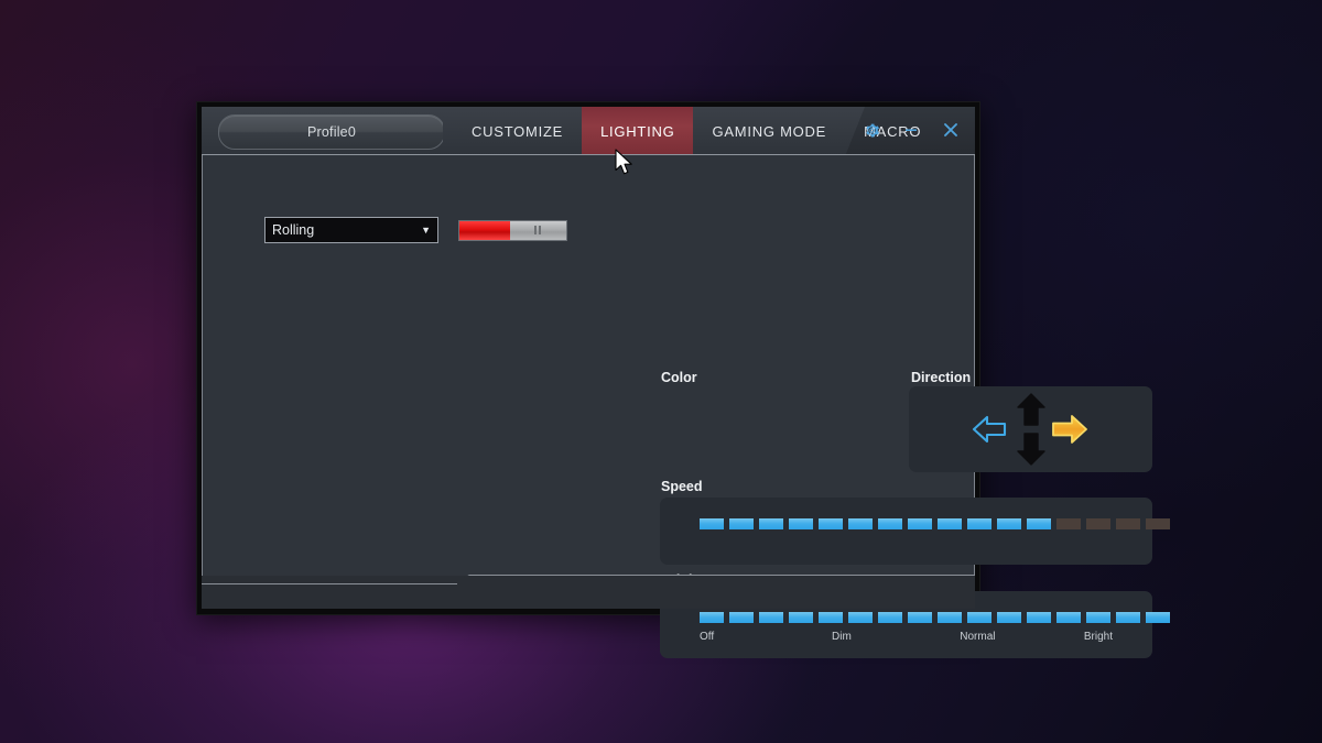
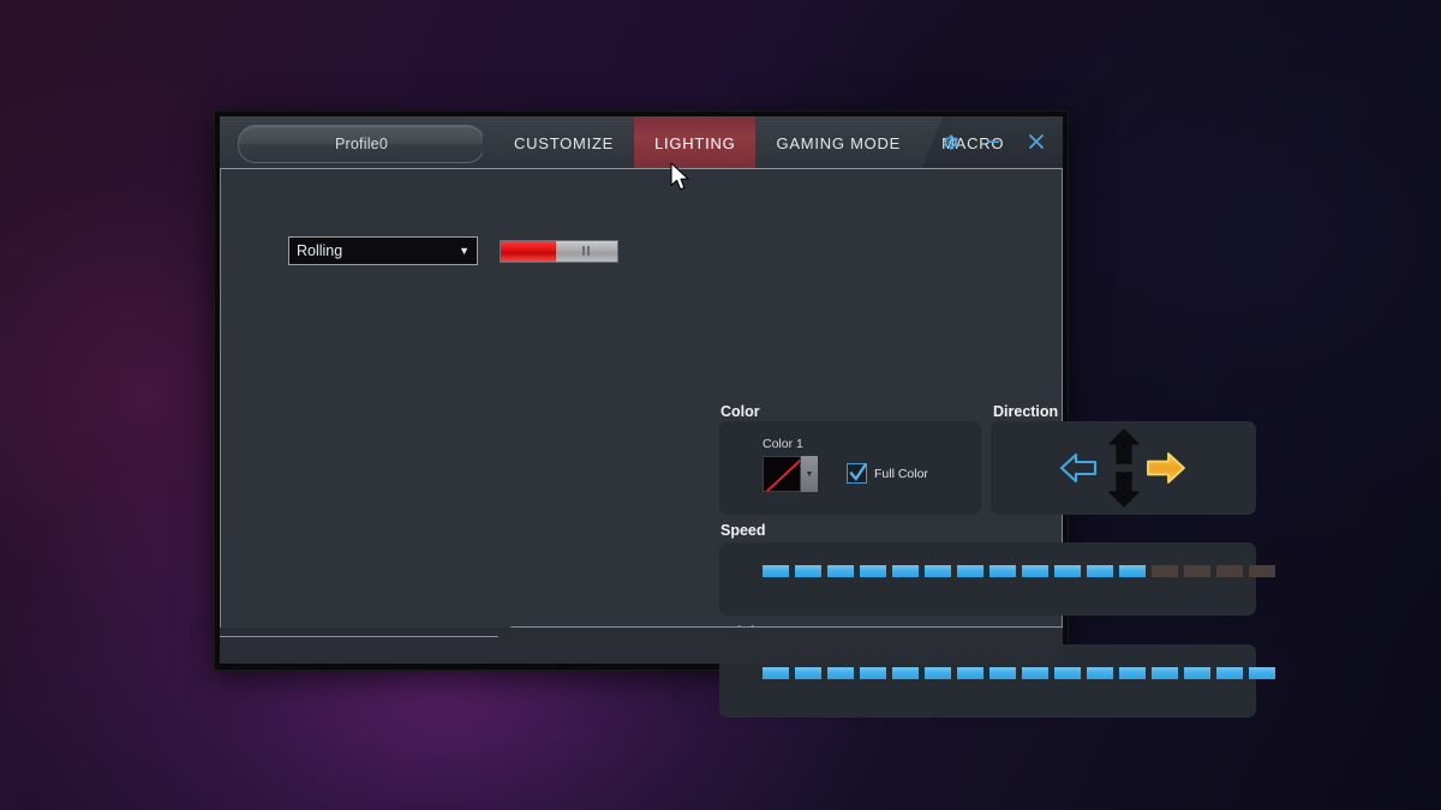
  Profile0
  CUSTOMIZE
  LIGHTING
  GAMING MODE
  Rolling
  ▼
  Color
+ Color 1
+ Full Color
  Direction
  Speed
- Off
- Dim
- Normal
- Bright
